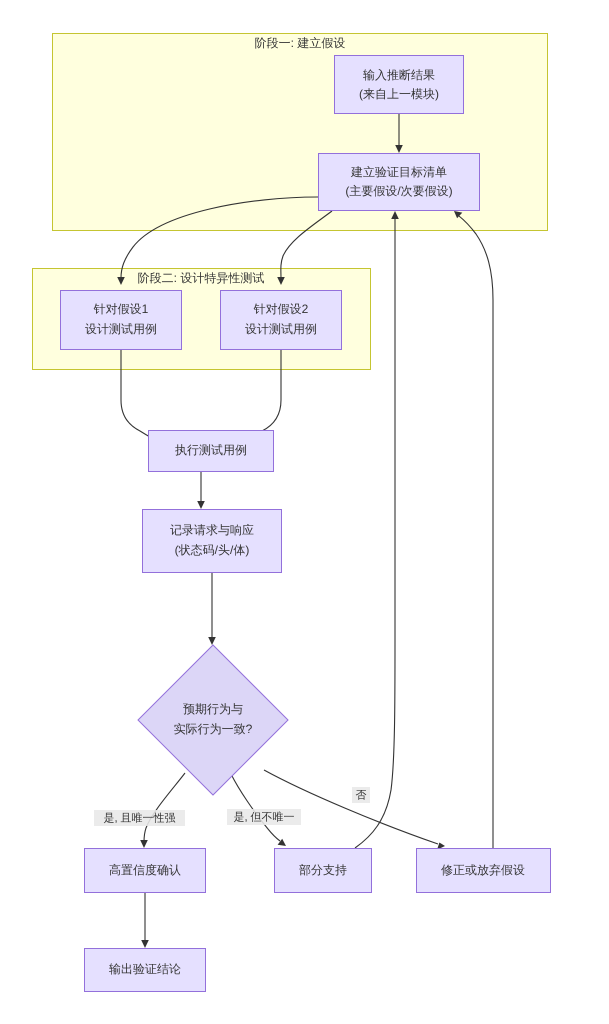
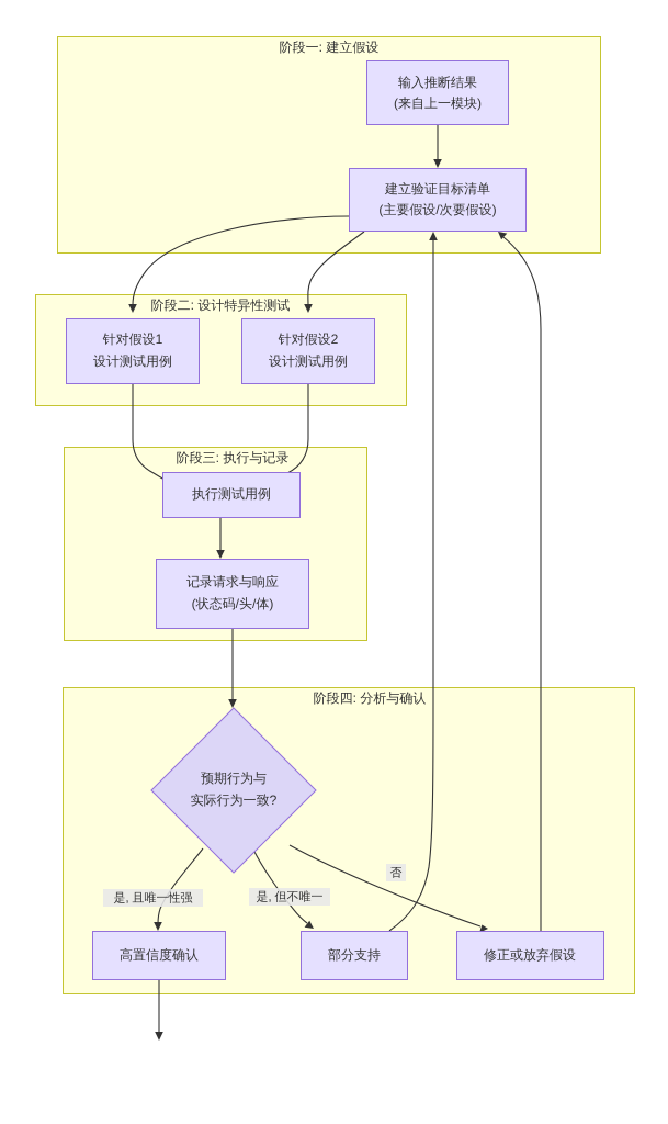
  阶段一: 建立假设
  阶段二: 设计特异性测试
+ 阶段三: 执行与记录
+ 阶段四: 分析与确认
  是, 且唯一性强
  是, 但不唯一
  否
  输入推断结果
  (来自上一模块)
  建立验证目标清单
  (主要假设/次要假设)
  针对假设1
  设计测试用例
  针对假设2
  设计测试用例
  执行测试用例
  记录请求与响应
  (状态码/头/体)
  预期行为与
  实际行为一致?
  高置信度确认
  部分支持
  修正或放弃假设
- 输出验证结论
